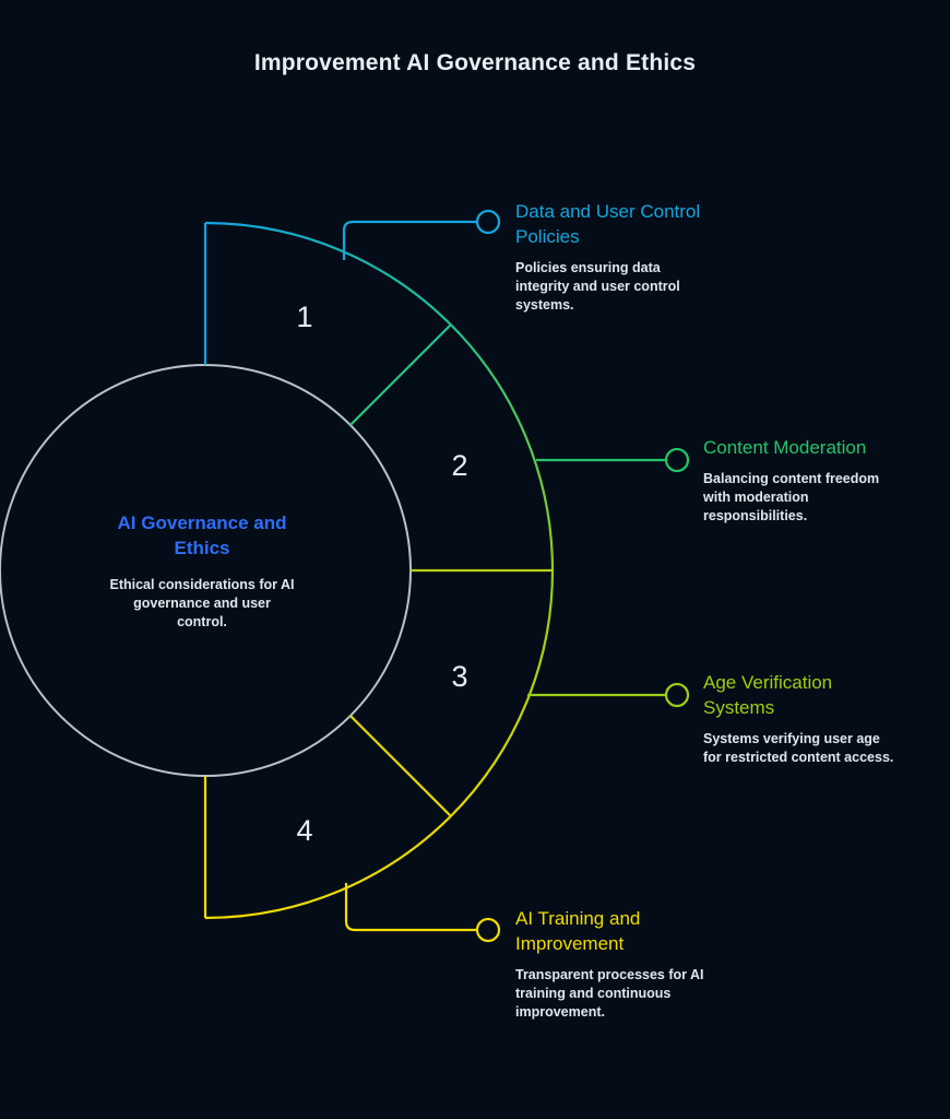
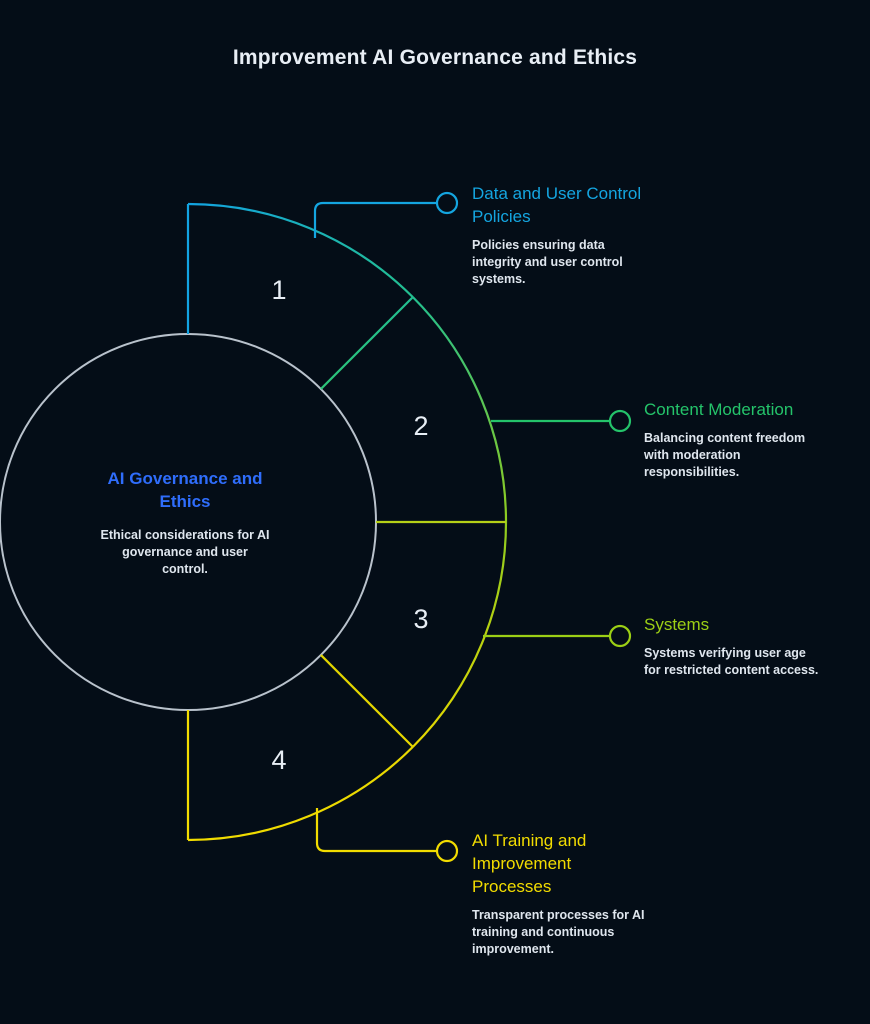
  Improvement AI Governance and Ethics
  1
  2
  3
  4
  AI Governance and
  Ethics
  Ethical considerations for AI
  governance and user
  control.
  Data and User Control
  Policies
  Policies ensuring data
  integrity and user control
  systems.
  Content Moderation
  Balancing content freedom
  with moderation
  responsibilities.
- Age Verification
  Systems
  Systems verifying user age
  for restricted content access.
  AI Training and
  Improvement
+ Processes
  Transparent processes for AI
  training and continuous
  improvement.
